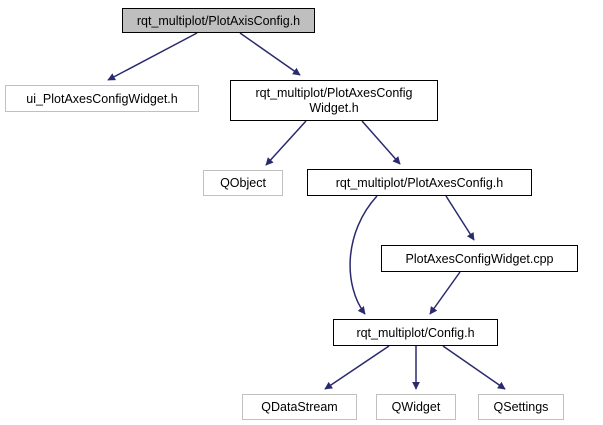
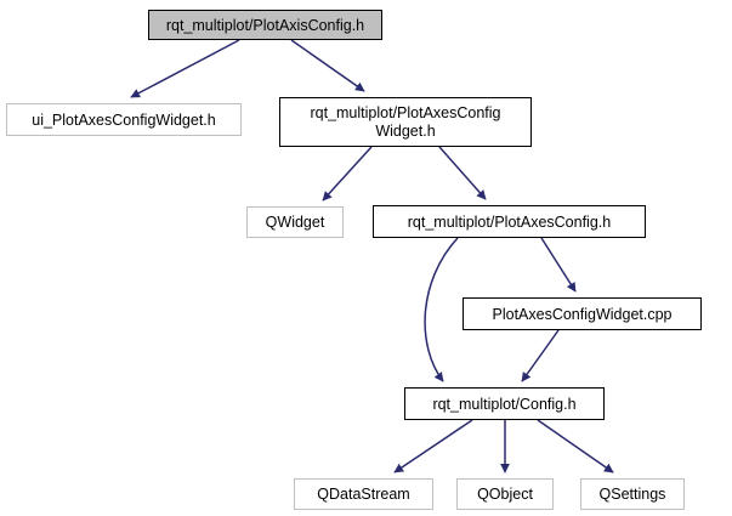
  rqt_multiplot/PlotAxisConfig.h
  ui_PlotAxesConfigWidget.h
  rqt_multiplot/PlotAxesConfig Widget.h
- QObject
+ QWidget
  rqt_multiplot/PlotAxesConfig.h
  PlotAxesConfigWidget.cpp
  rqt_multiplot/Config.h
  QDataStream
- QWidget
+ QObject
  QSettings
